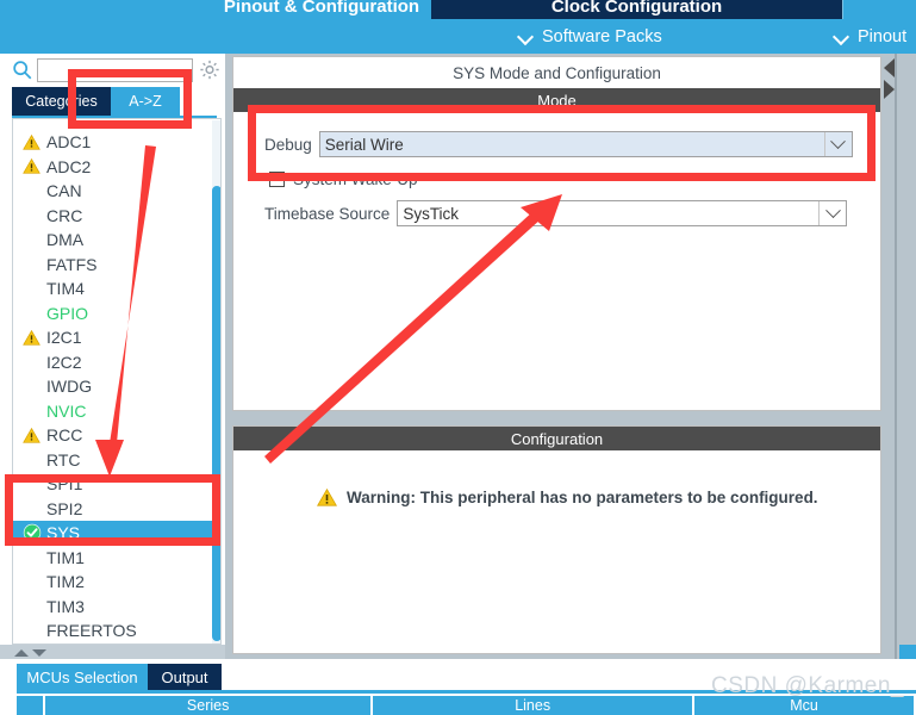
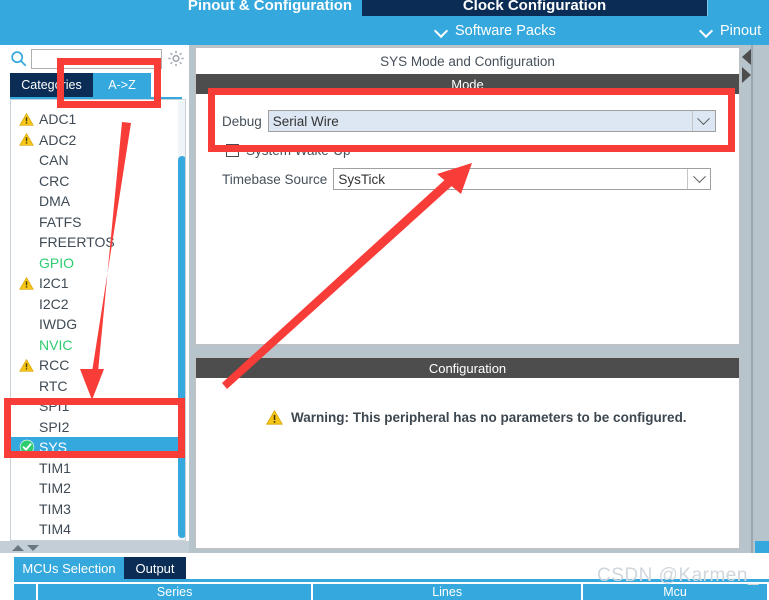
  Pinout & Configuration
  Clock Configuration
  Software Packs
  Pinout
  Categories
  A->Z
  ADC1
  ADC2
  CAN
  CRC
  DMA
  FATFS
- TIM4
+ FREERTOS
  GPIO
  I2C1
  I2C2
  IWDG
  NVIC
  RCC
  RTC
  SPI1
  SPI2
  SYS
  TIM1
  TIM2
  TIM3
- FREERTOS
+ TIM4
  SYS Mode and Configuration
  Mode
  Debug
  Serial Wire
  System Wake-Up
  Timebase Source
  SysTick
  Configuration
  Warning: This peripheral has no parameters to be configured.
  MCUs Selection
  Output
  Series
  Lines
  Mcu
  CSDN @Karmen_
